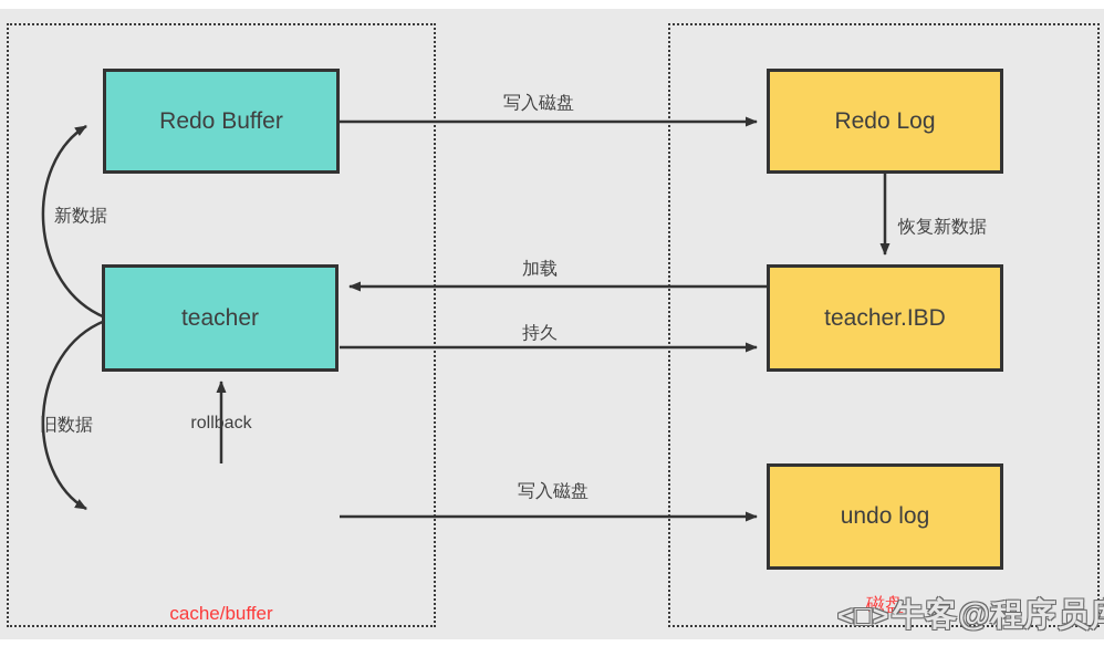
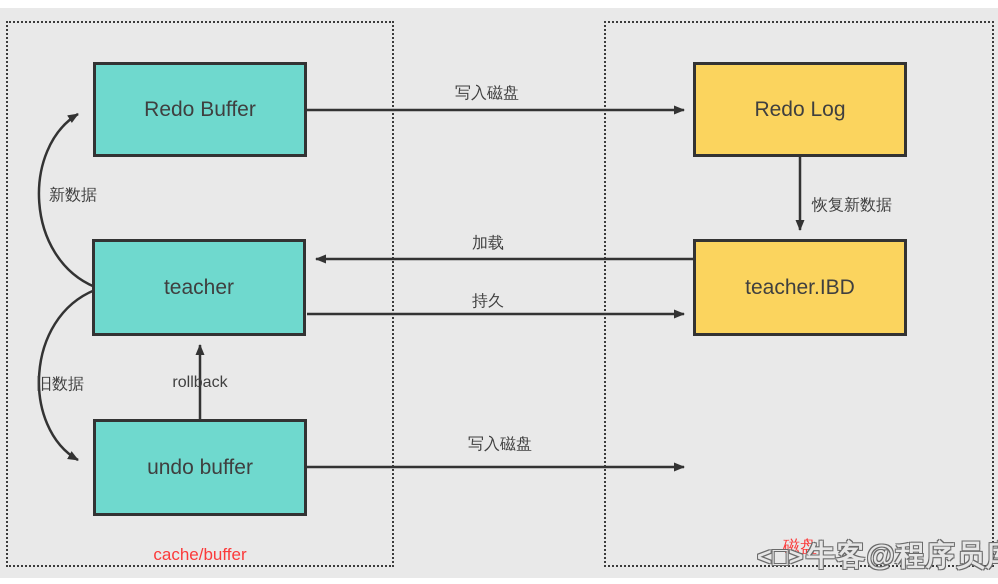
  Redo Buffer
  teacher
+ undo buffer
  Redo Log
  teacher.IBD
- undo log
  写入磁盘
  恢复新数据
  加载
  持久
  写入磁盘
  rollback
  新数据
  旧数据
  cache/buffer
  磁盘
  <□>牛客@程序员
